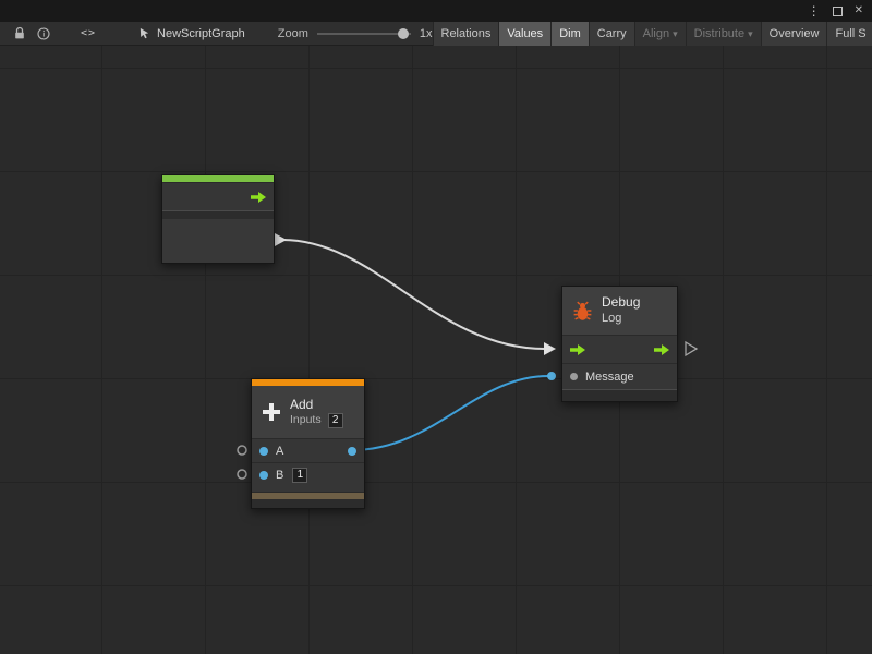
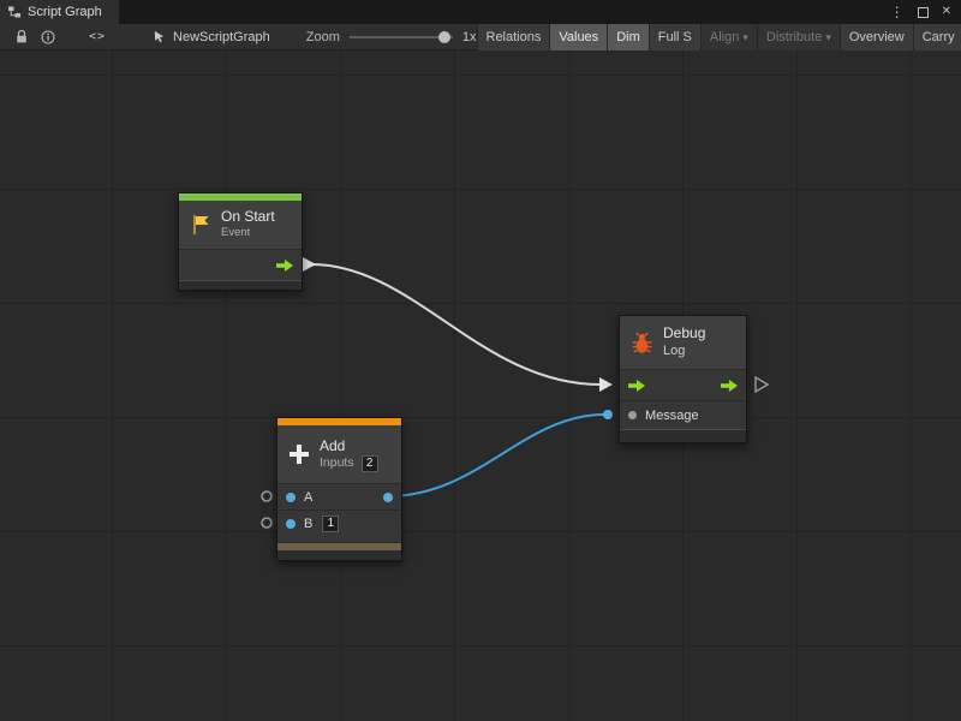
+ Script Graph
  ⋮
  ✕
  <>
  NewScriptGraph
  Zoom
  1x
  Relations
  Values
  Dim
- Carry
+ Full S
  Align
  ▾
  Distribute
  ▾
  Overview
- Full S
+ Carry
+ On Start
+ Event
  Debug
  Log
  Message
  Add
  Inputs
  2
  A
  B
  1
